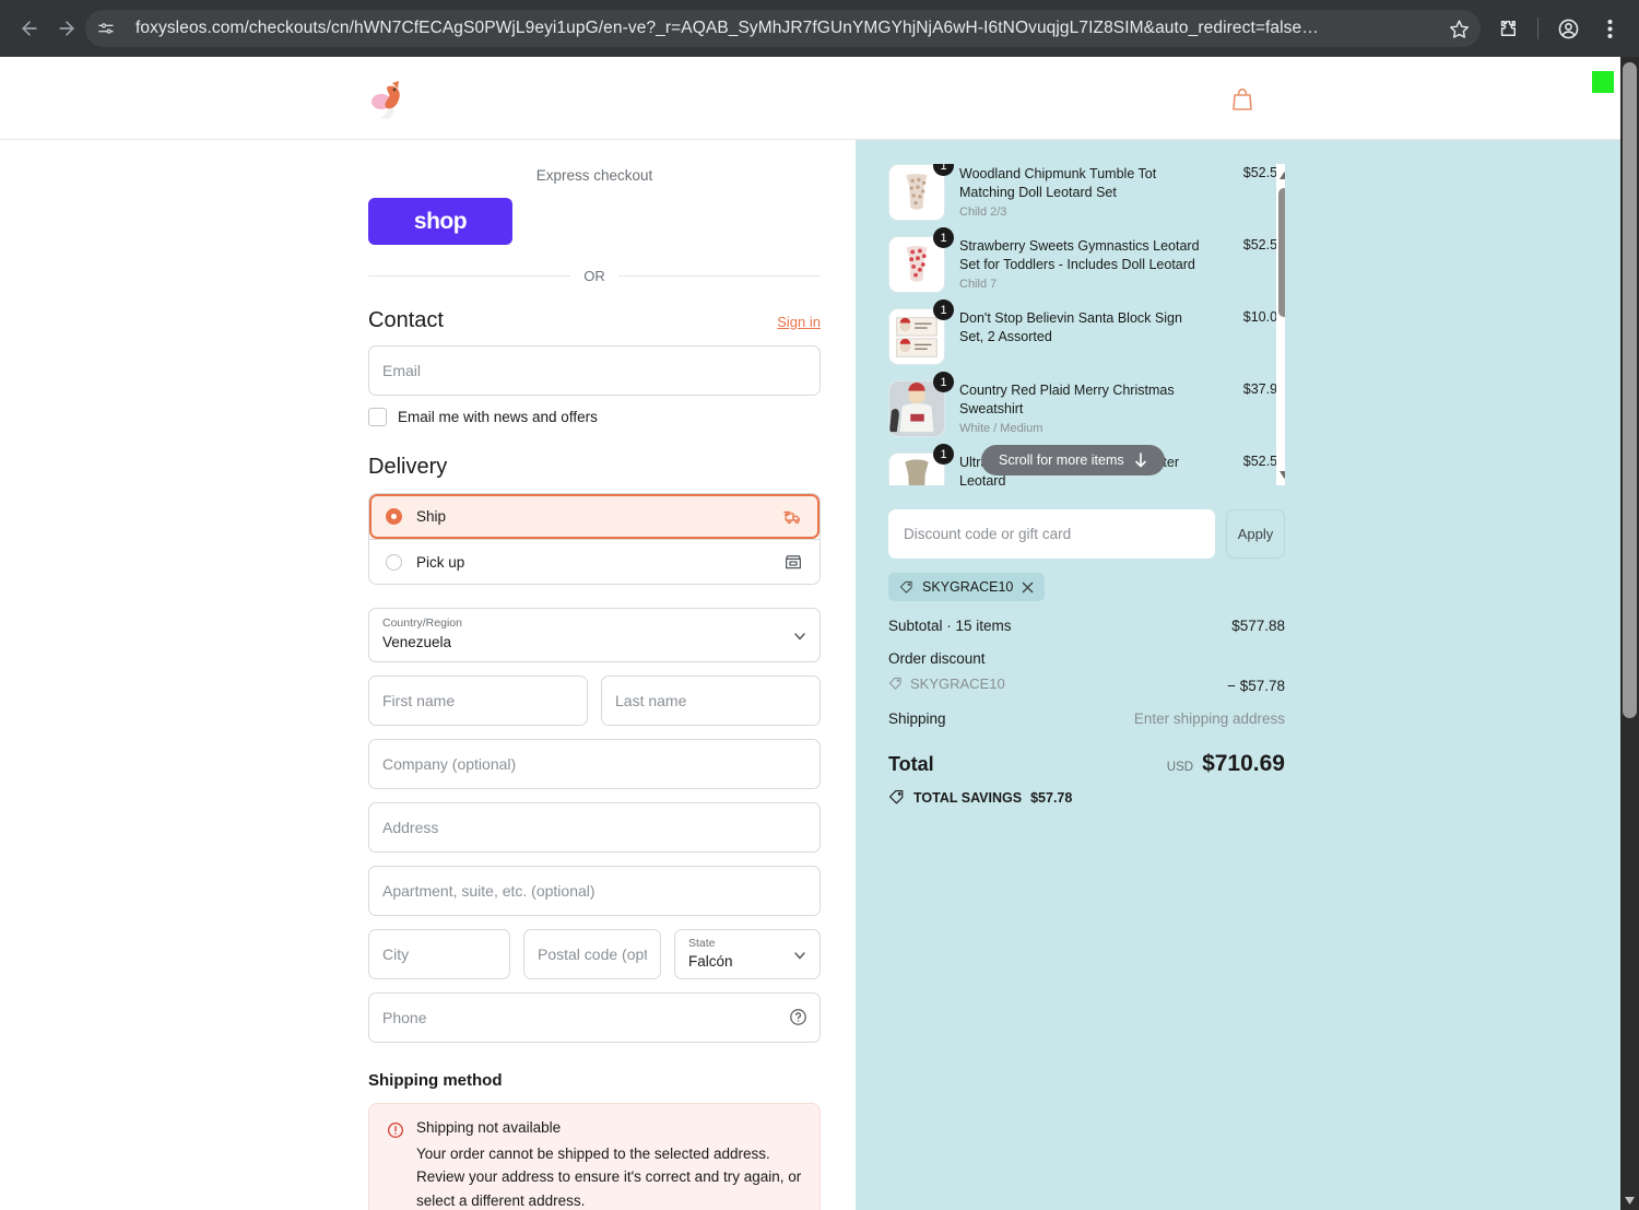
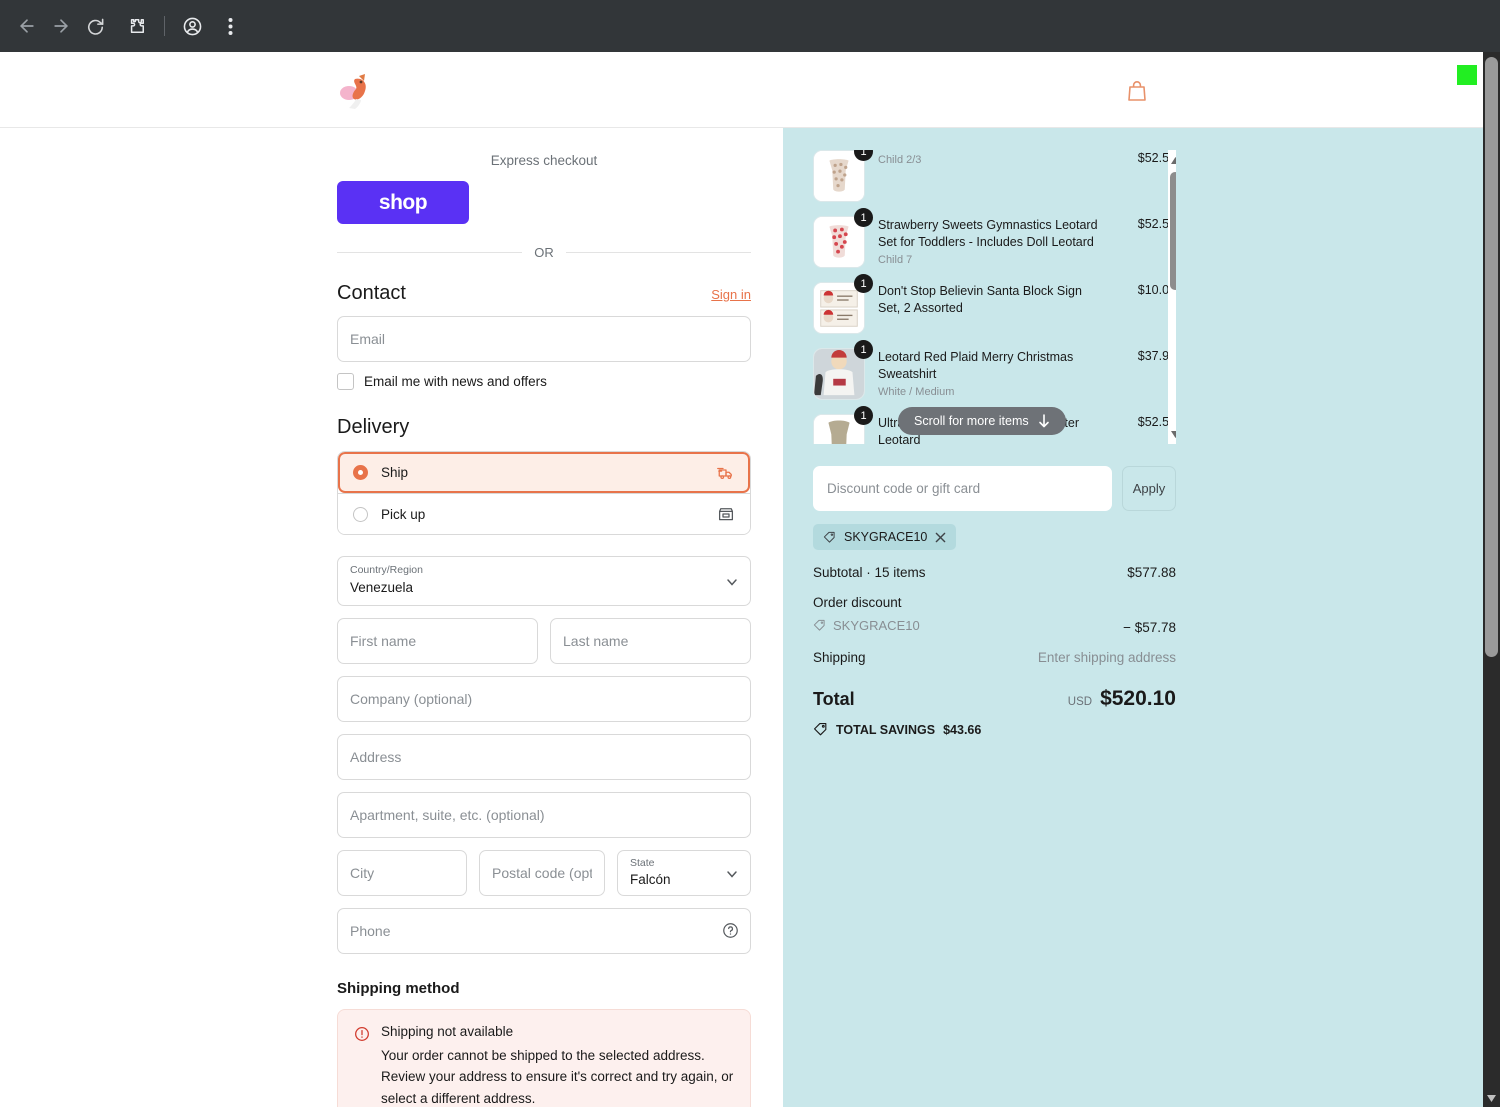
- foxysleos.com/checkouts/cn/hWN7CfECAgS0PWjL9eyi1upG/en-ve?_r=AQAB_SyMhJR7fGUnYMGYhjNjA6wH-I6tNOvuqjgL7IZ8SIM&auto_redirect=false…
  Express checkout
  shop
  OR
  Contact
  Sign in
  Email
  Email me with news and offers
  Delivery
  Ship
  Pick up
  Country/Region
  Venezuela
  First name
  Last name
  Company (optional)
  Address
  Apartment, suite, etc. (optional)
  City
  Postal code (opt
  State
  Falcón
  Phone
  Shipping method
  Shipping not available
  Your order cannot be shipped to the selected address. Review your address to ensure it's correct and try again, or select a different address.
  1
- Woodland Chipmunk Tumble Tot Matching Doll Leotard Set
  Child 2/3
  $52.5
  1
  Strawberry Sweets Gymnastics Leotard Set for Toddlers - Includes Doll Leotard
  Child 7
  $52.5
  1
  Don't Stop Believin Santa Block Sign Set, 2 Assorted
  $10.0
  1
- Country Red Plaid Merry Christmas Sweatshirt
+ Leotard Red Plaid Merry Christmas Sweatshirt
  White / Medium
  $37.9
  1
  $52.5
  Scroll for more items
  Discount code or gift card
  Apply
  SKYGRACE10
  Subtotal · 15 items
  $577.88
  Order discount
  SKYGRACE10
  − $57.78
  Shipping
  Enter shipping address
  Total
  USD
- $710.69
+ $520.10
  TOTAL SAVINGS
- $57.78
+ $43.66
